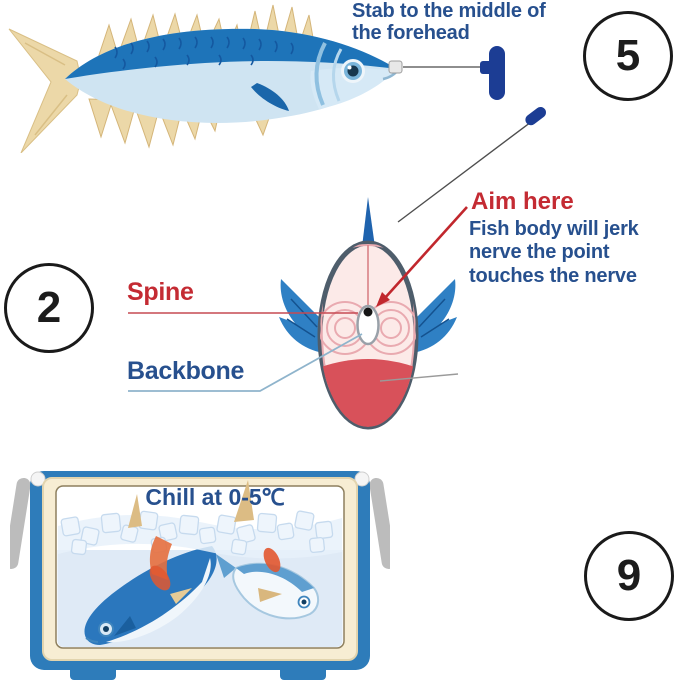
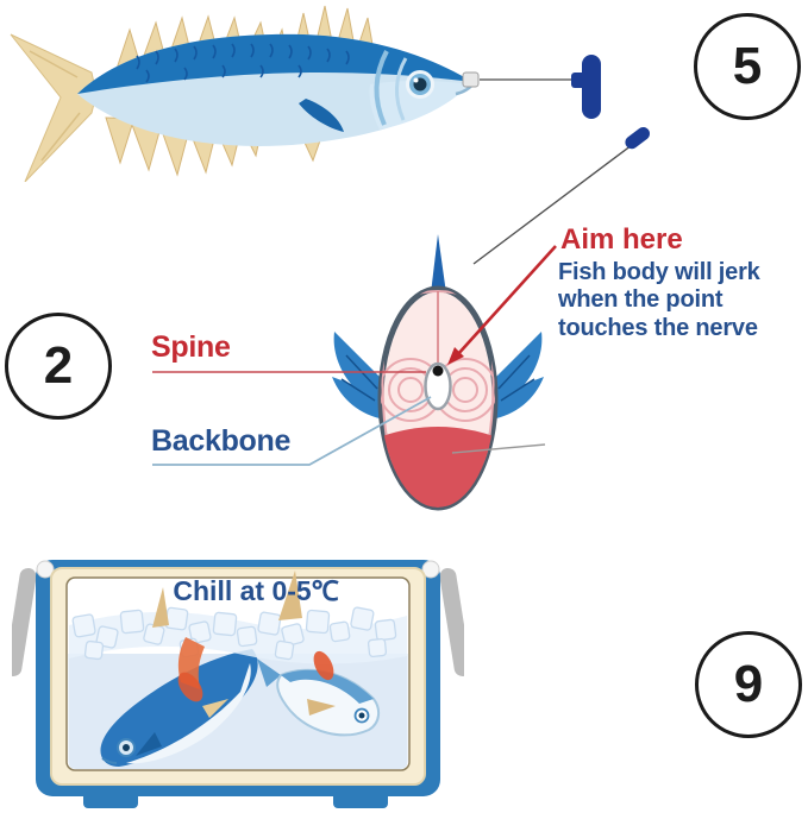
- Stab to the middle of the forehead
  5
  Spine
  Backbone
  Aim here
- Fish body will jerk nerve the point touches the nerve
+ Fish body will jerk when the point touches the nerve
  2
  Chill at 0-5℃
  9
